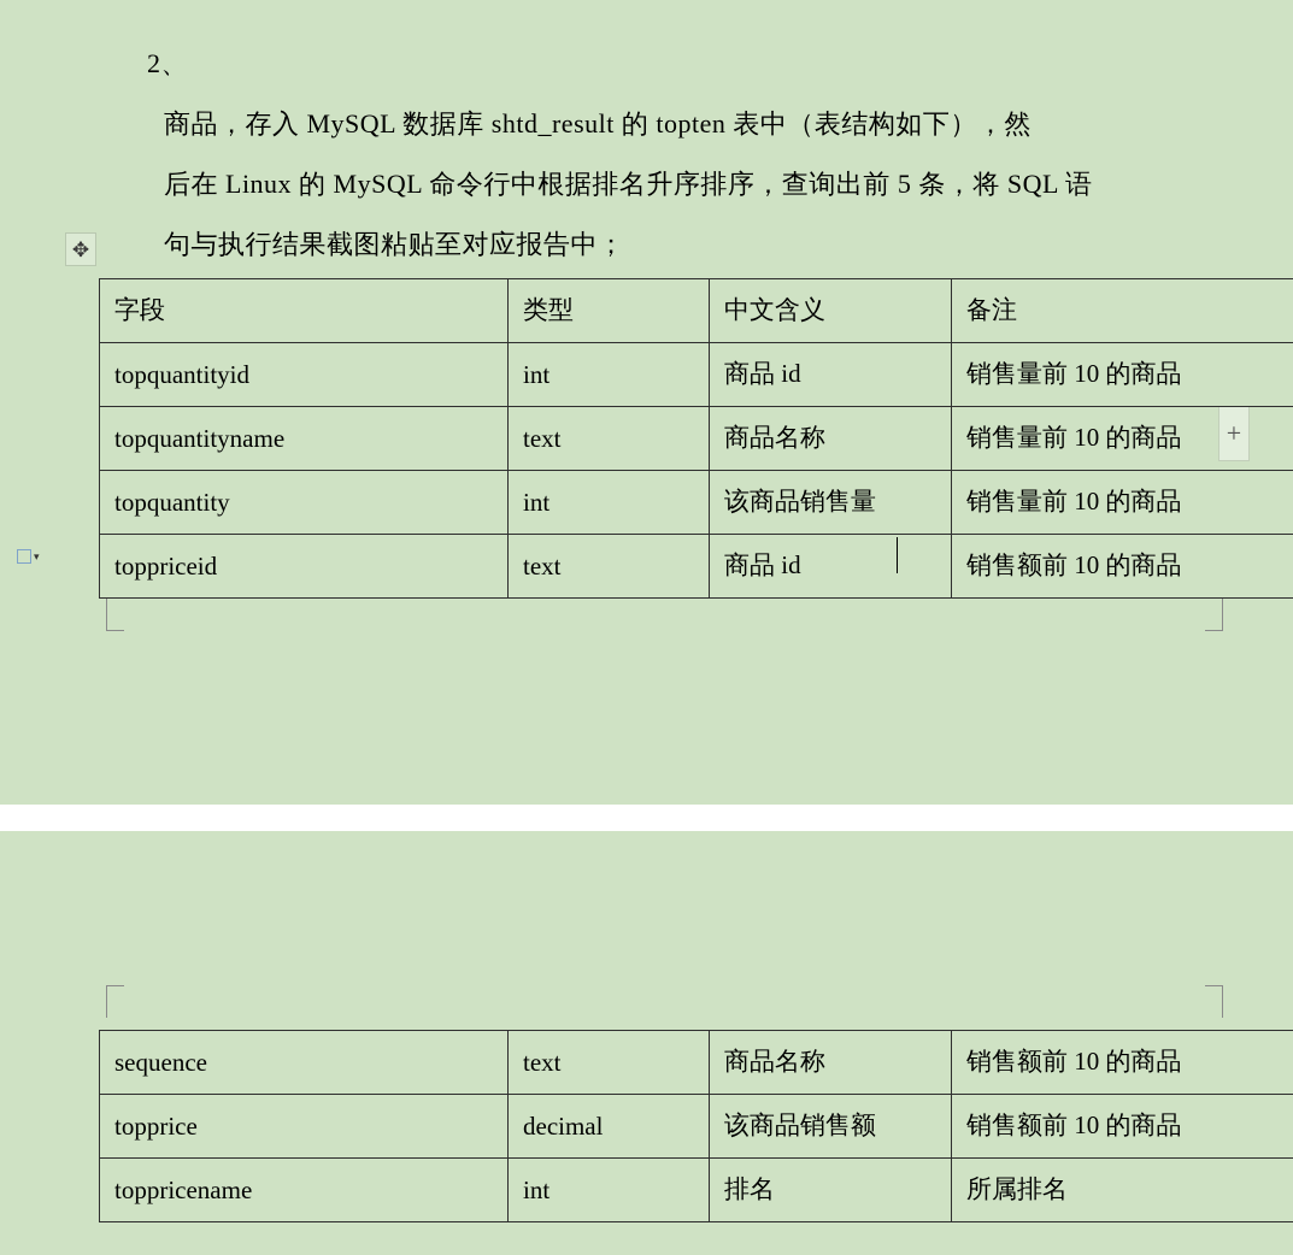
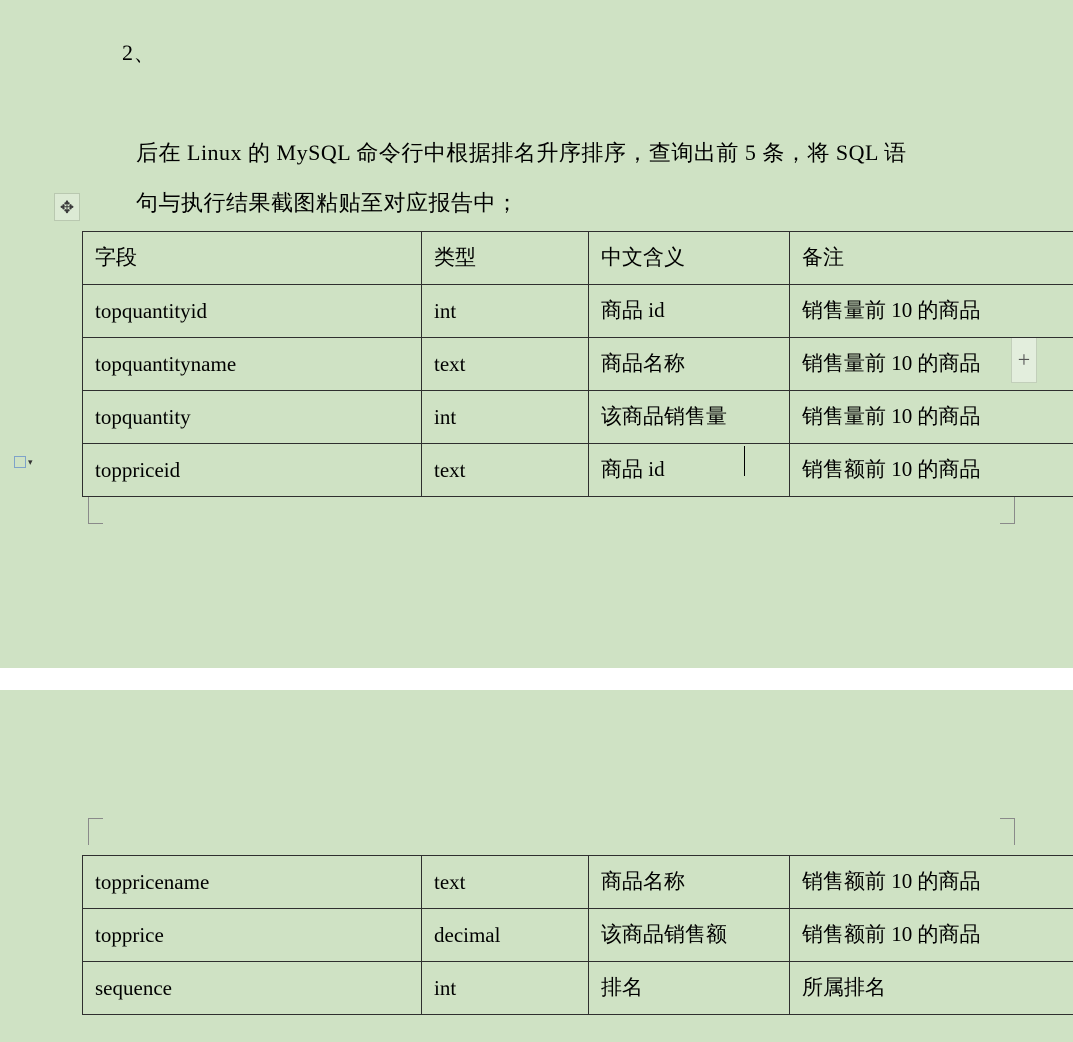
  2、
- 商品，存入 MySQL 数据库 shtd_result 的 topten 表中（表结构如下），然
  后在 Linux 的 MySQL 命令行中根据排名升序排序，查询出前 5 条，将 SQL 语
  句与执行结果截图粘贴至对应报告中；
  ✥
  +
  ▾
  字段	类型	中文含义	备注
  topquantityid	int	商品 id	销售量前 10 的商品
  topquantityname	text	商品名称	销售量前 10 的商品
  topquantity	int	该商品销售量	销售量前 10 的商品
  toppriceid	text	商品 id	销售额前 10 的商品
- sequence	text	商品名称	销售额前 10 的商品
+ toppricename	text	商品名称	销售额前 10 的商品
  topprice	decimal	该商品销售额	销售额前 10 的商品
- toppricename	int	排名	所属排名
+ sequence	int	排名	所属排名
